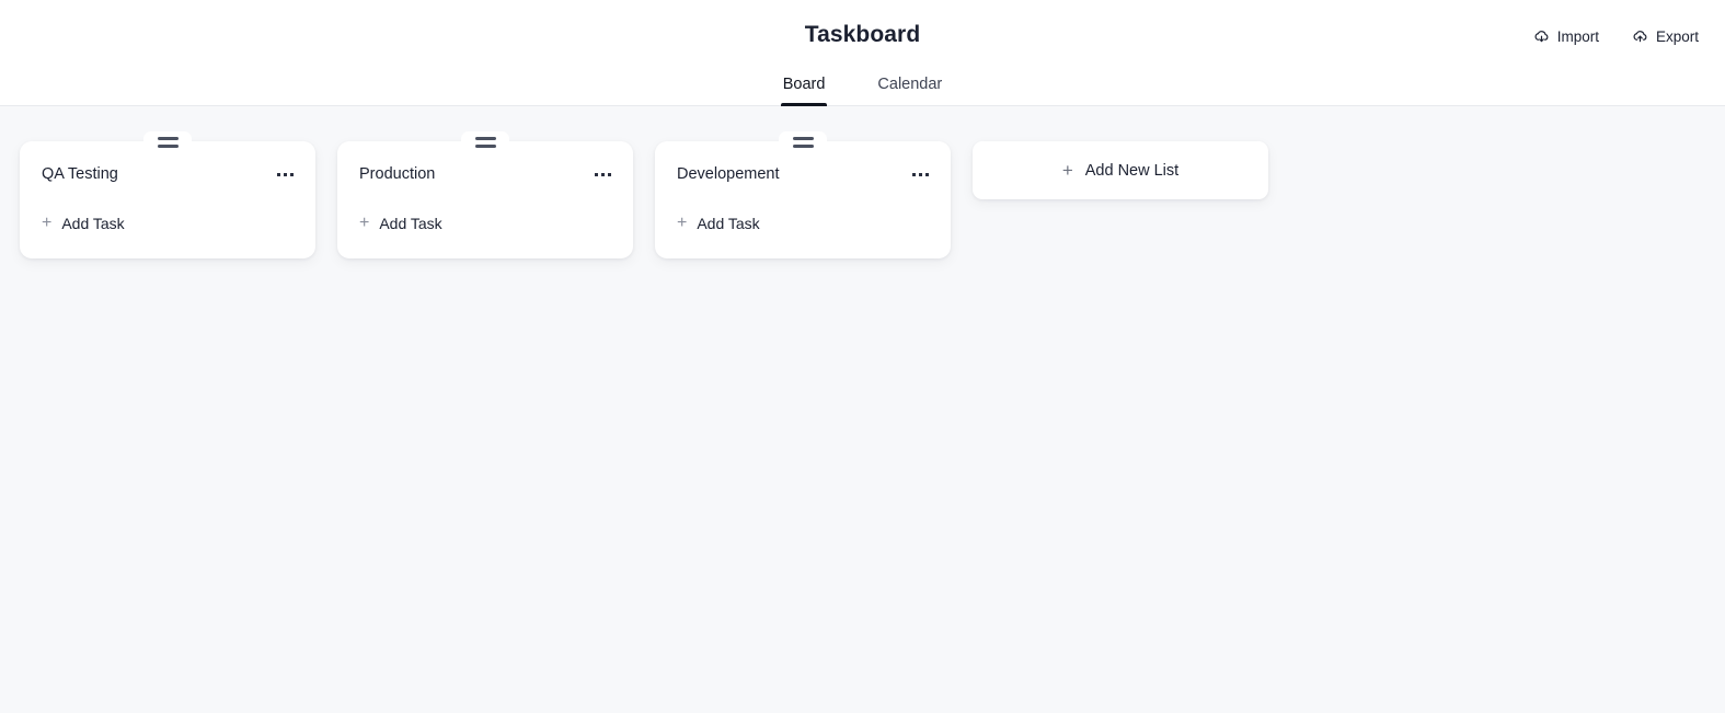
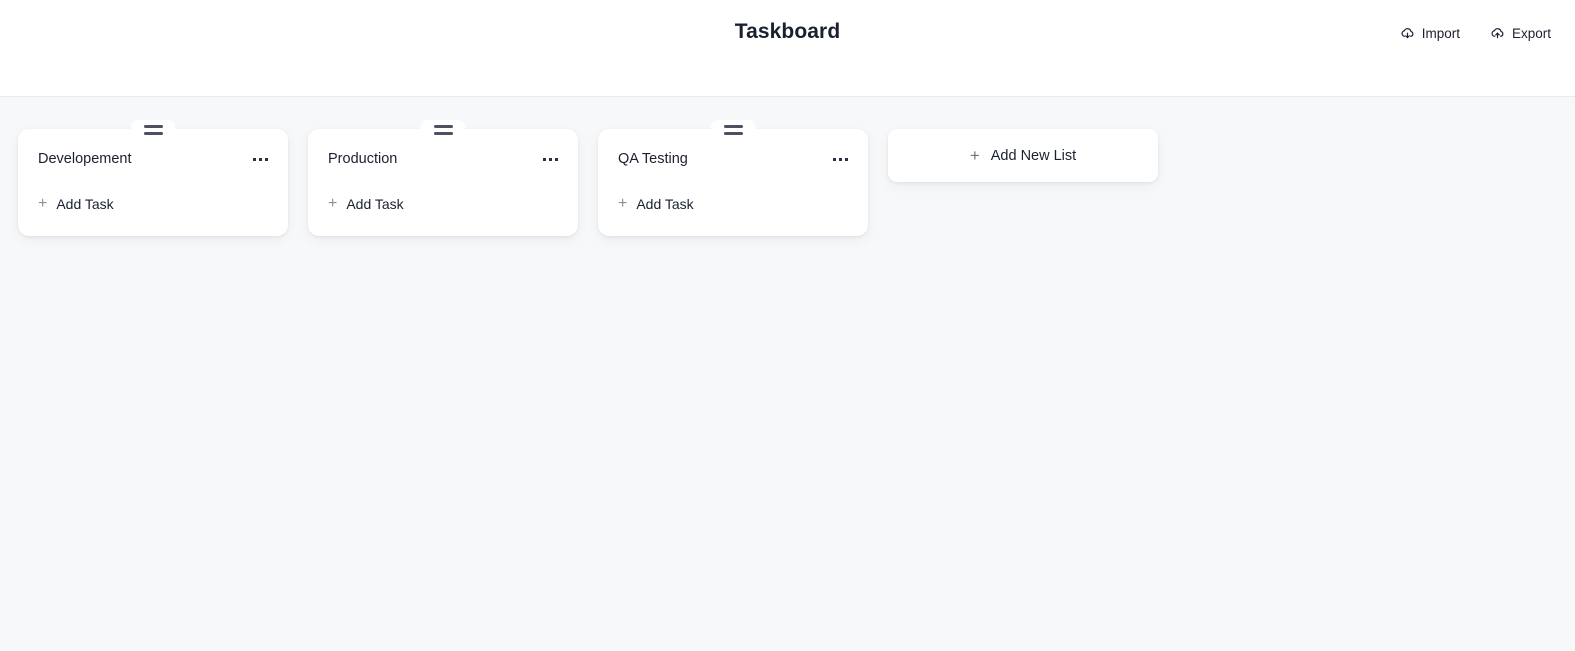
  Taskboard
  Import
  Export
- Board
- Calendar
- QA Testing
+ Developement
  +
  Add Task
  Production
  +
  Add Task
- Developement
+ QA Testing
  +
  Add Task
  +
  Add New List
